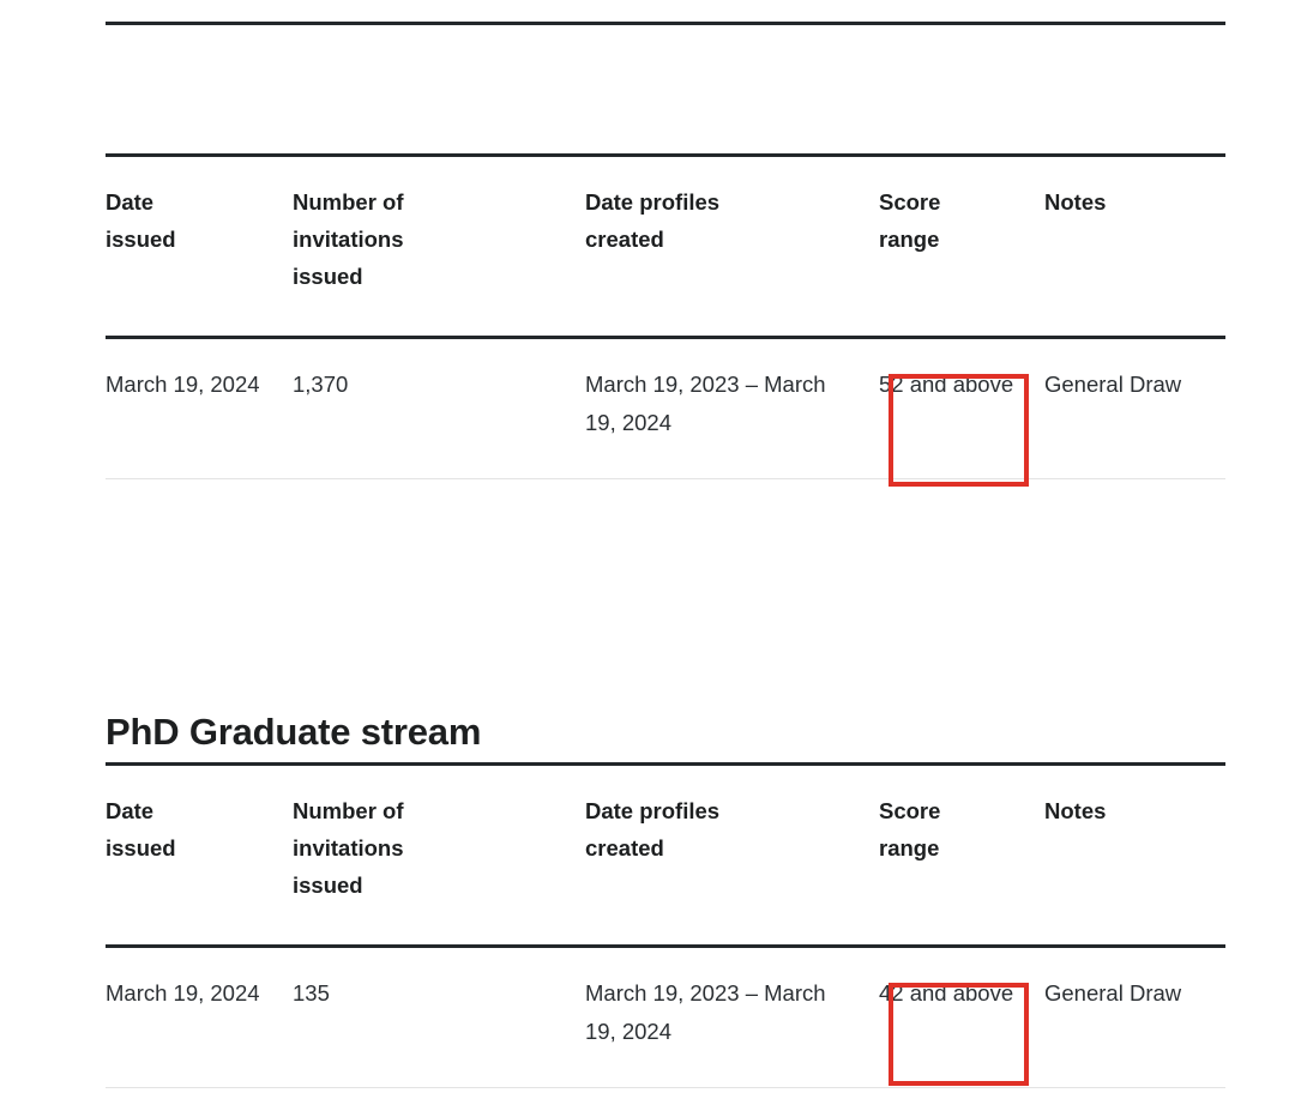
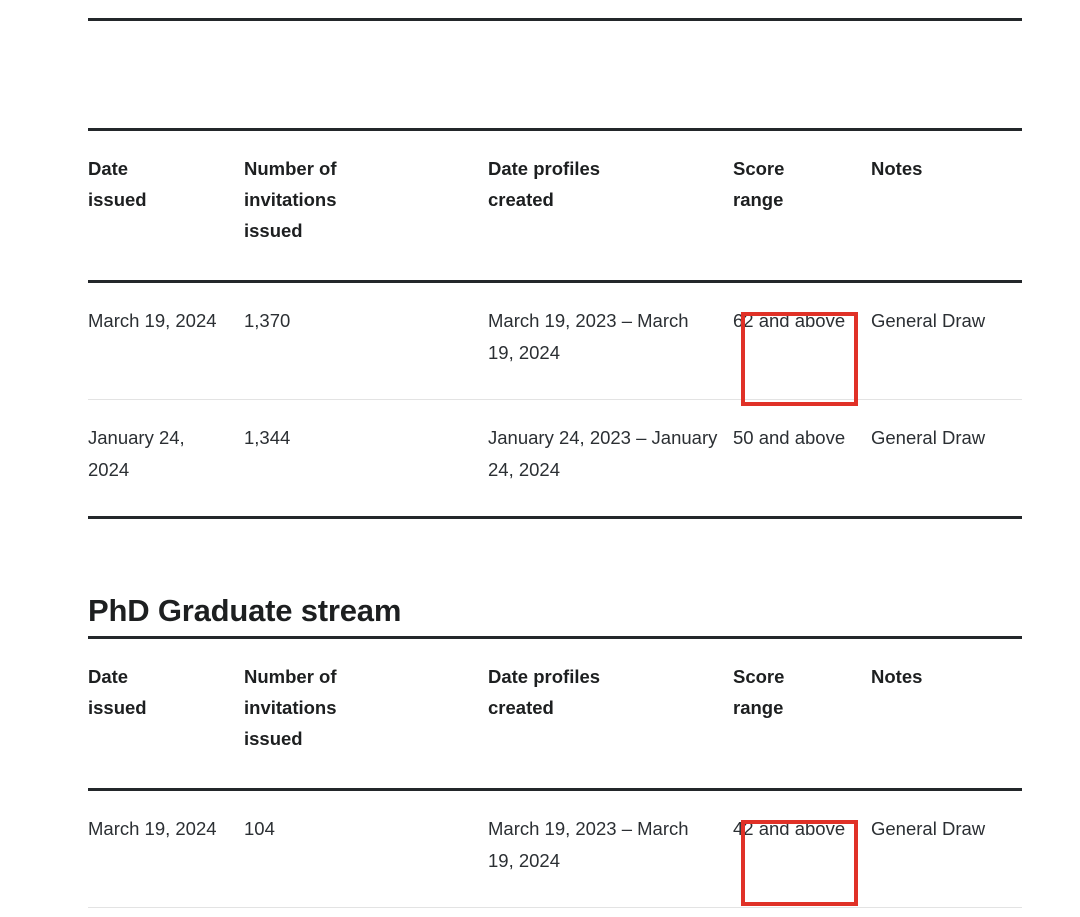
  Date issued	Number of invitations issued	Date profiles created	Score range	Notes
- March 19, 2024	1,370	March 19, 2023 – March 19, 2024	52 and above	General Draw
+ March 19, 2024	1,370	March 19, 2023 – March 19, 2024	62 and above	General Draw
+ January 24, 2024	1,344	January 24, 2023 – January 24, 2024	50 and above	General Draw
  PhD Graduate stream
  Date issued	Number of invitations issued	Date profiles created	Score range	Notes
- March 19, 2024	135	March 19, 2023 – March 19, 2024	42 and above	General Draw
+ March 19, 2024	104	March 19, 2023 – March 19, 2024	42 and above	General Draw
